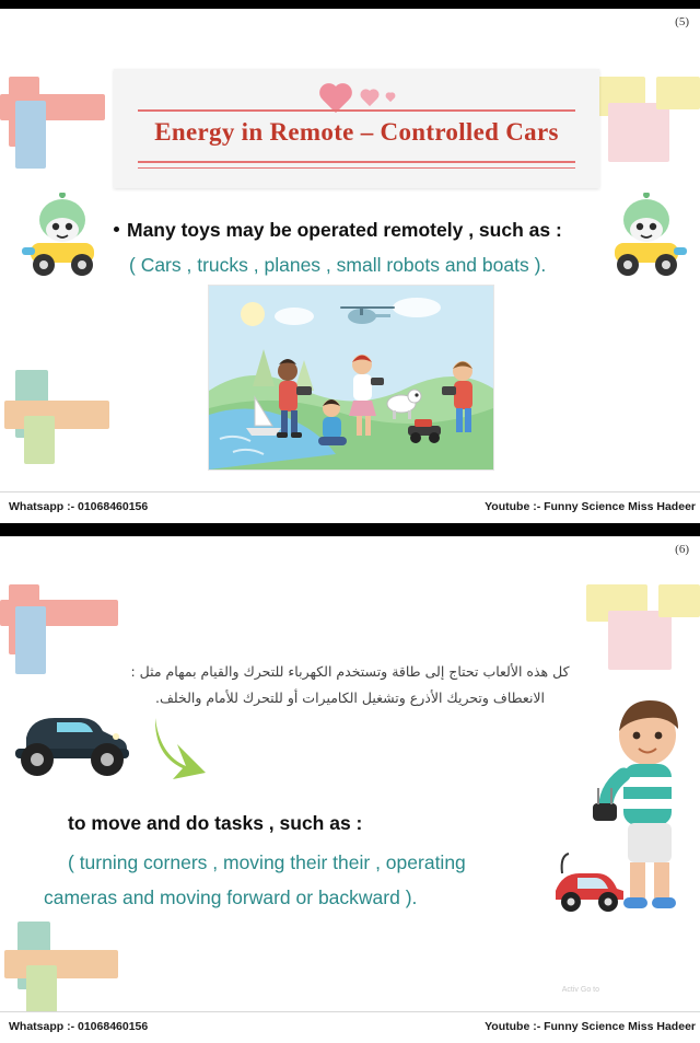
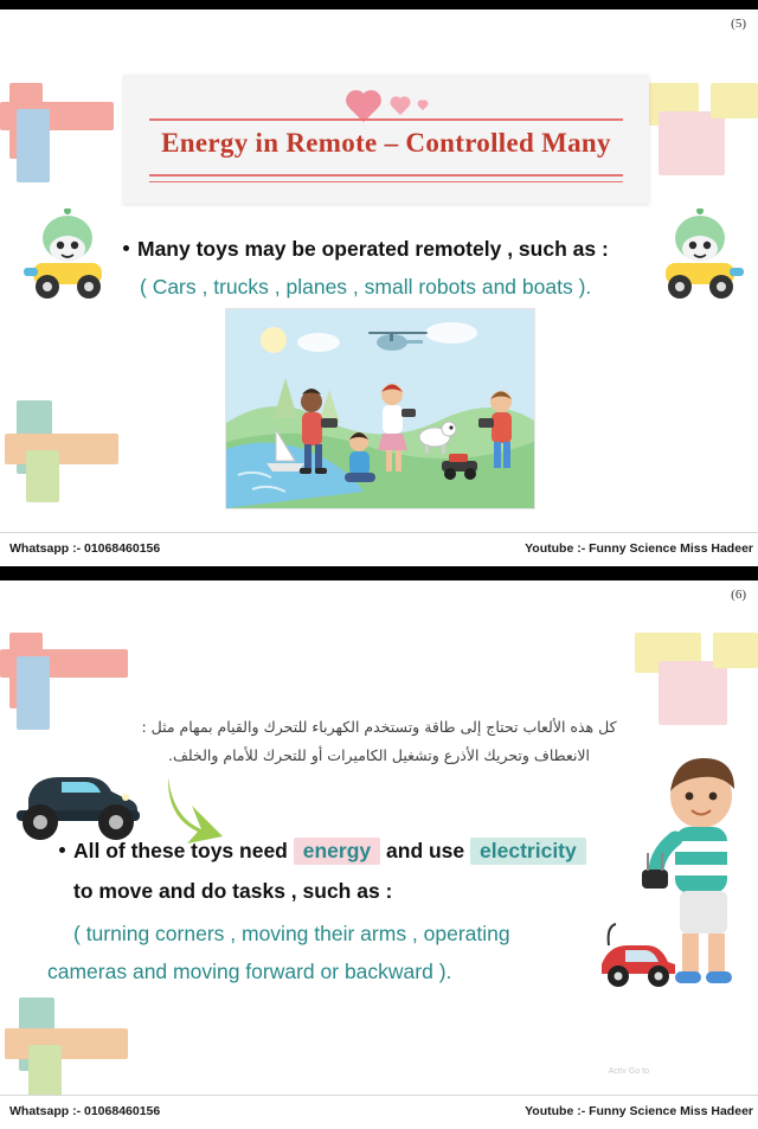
  (5)
- Energy in Remote – Controlled Cars
+ Energy in Remote – Controlled Many
  Many toys may be operated remotely , such as :
  ( Cars , trucks , planes , small robots and boats ).
  Whatsapp :- 01068460156
  Youtube :- Funny Science Miss Hadeer
  (6)
  كل هذه الألعاب تحتاج إلى طاقة وتستخدم الكهرباء للتحرك والقيام بمهام مثل :
  الانعطاف وتحريك الأذرع وتشغيل الكاميرات أو للتحرك للأمام والخلف.
+ All of these toys need energy and use electricity
  to move and do tasks , such as :
- ( turning corners , moving their their , operating
+ ( turning corners , moving their arms , operating
  cameras and moving forward or backward ).
  Whatsapp :- 01068460156
  Youtube :- Funny Science Miss Hadeer
